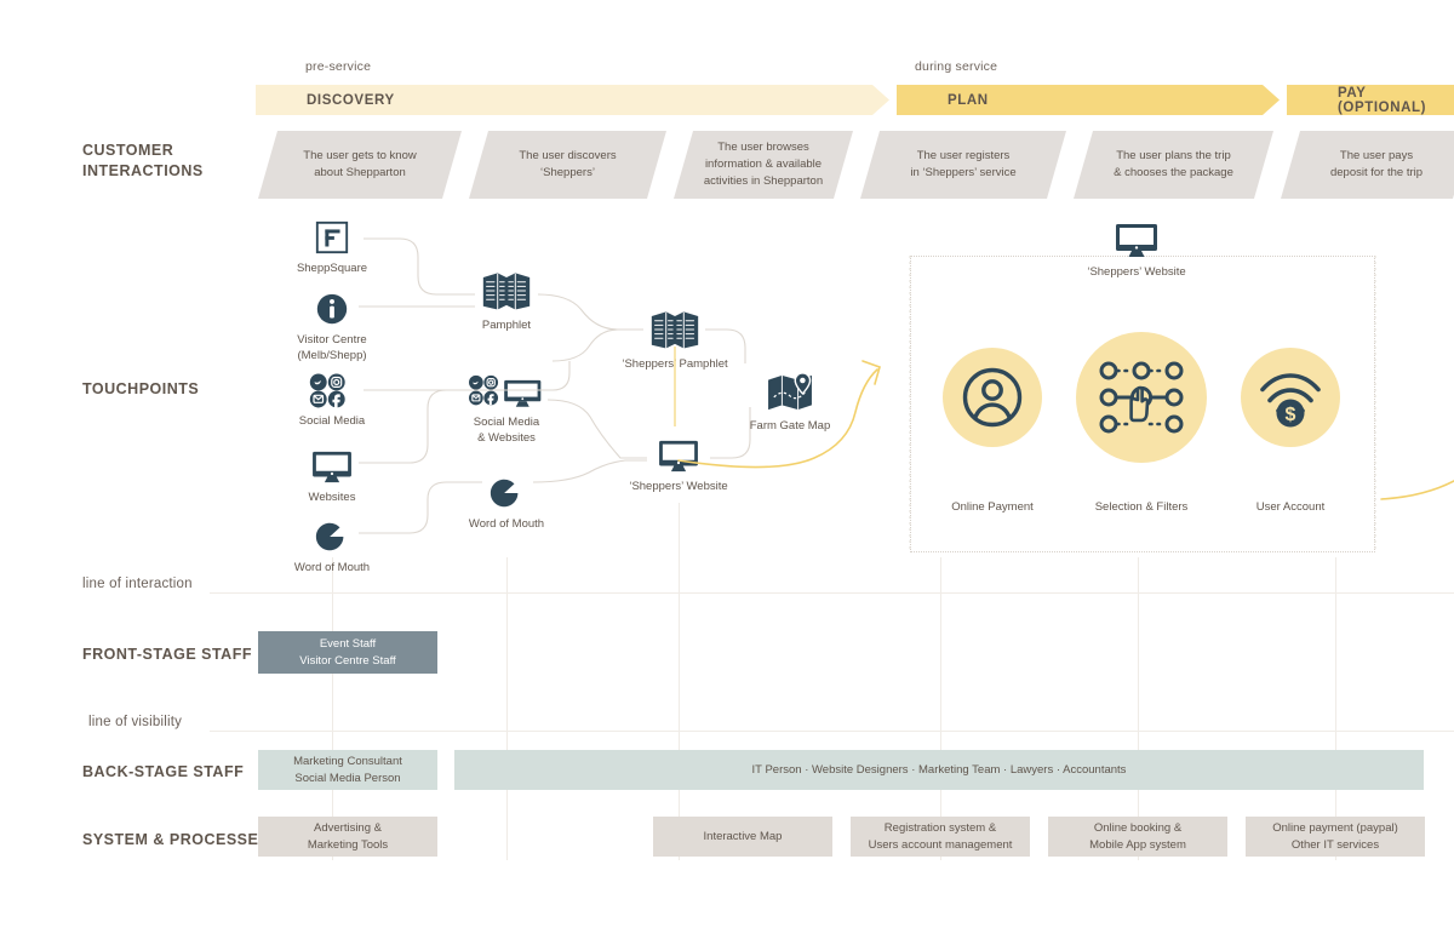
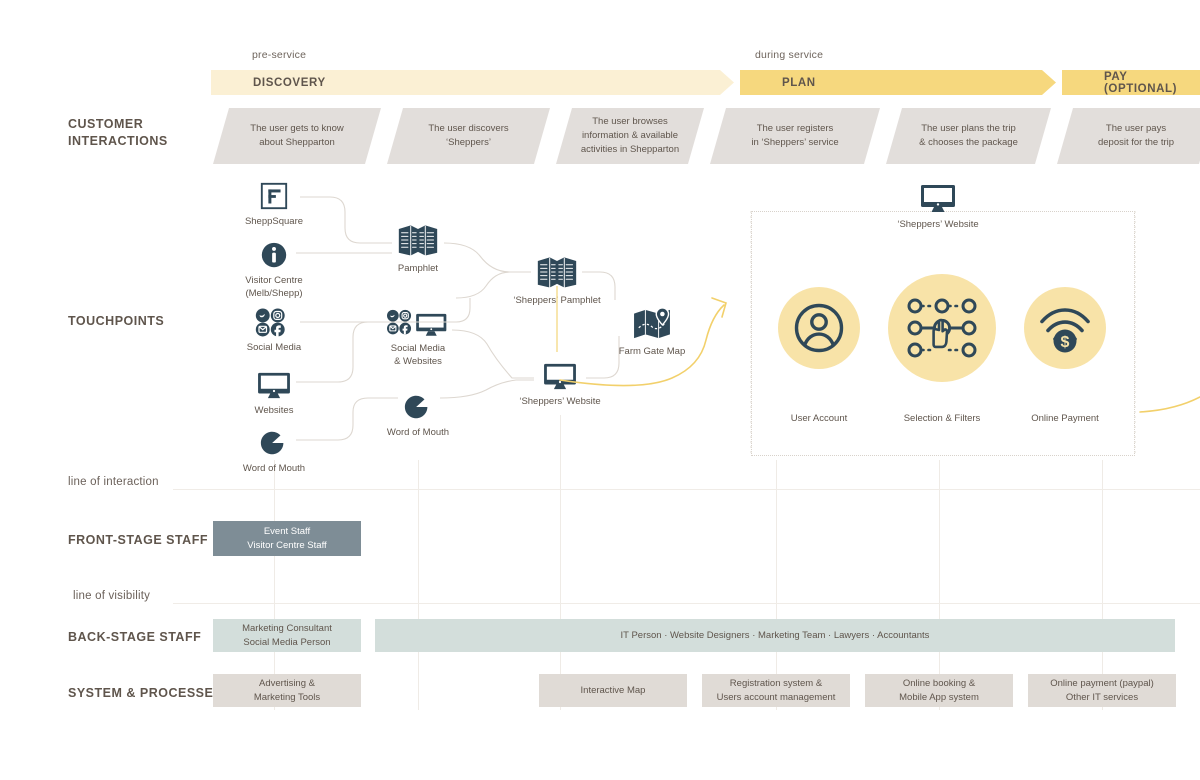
  CUSTOMER
  INTERACTIONS
  TOUCHPOINTS
  FRONT-STAGE STAFF
  BACK-STAGE STAFF
  SYSTEM & PROCESSE
  line of interaction
  line of visibility
  pre-service
  during service
  DISCOVERY
  PLAN
  PAY (OPTIONAL)
  The user gets to know
  about Shepparton
  The user discovers
  ‘Sheppers’
  The user browses
  information & available
  activities in Shepparton
  The user registers
  in ‘Sheppers’ service
  The user plans the trip
  & chooses the package
  The user pays
  deposit for the trip
  SheppSquare
  Visitor Centre
  (Melb/Shepp)
  Social Media
  Websites
  Word of Mouth
  Pamphlet
  Social Media
  & Websites
  Word of Mouth
  ‘Sheppers Pamphlet
  ‘Sheppers’ Website
  Farm Gate Map
  ‘Sheppers’ Website
- Online Payment
+ User Account
  Selection & Filters
  $
- User Account
+ Online Payment
  Event Staff
  Visitor Centre Staff
  Marketing Consultant
  Social Media Person
  IT Person · Website Designers · Marketing Team · Lawyers · Accountants
  Advertising &
  Marketing Tools
  Interactive Map
  Registration system &
  Users account management
  Online booking &
  Mobile App system
  Online payment (paypal)
  Other IT services
